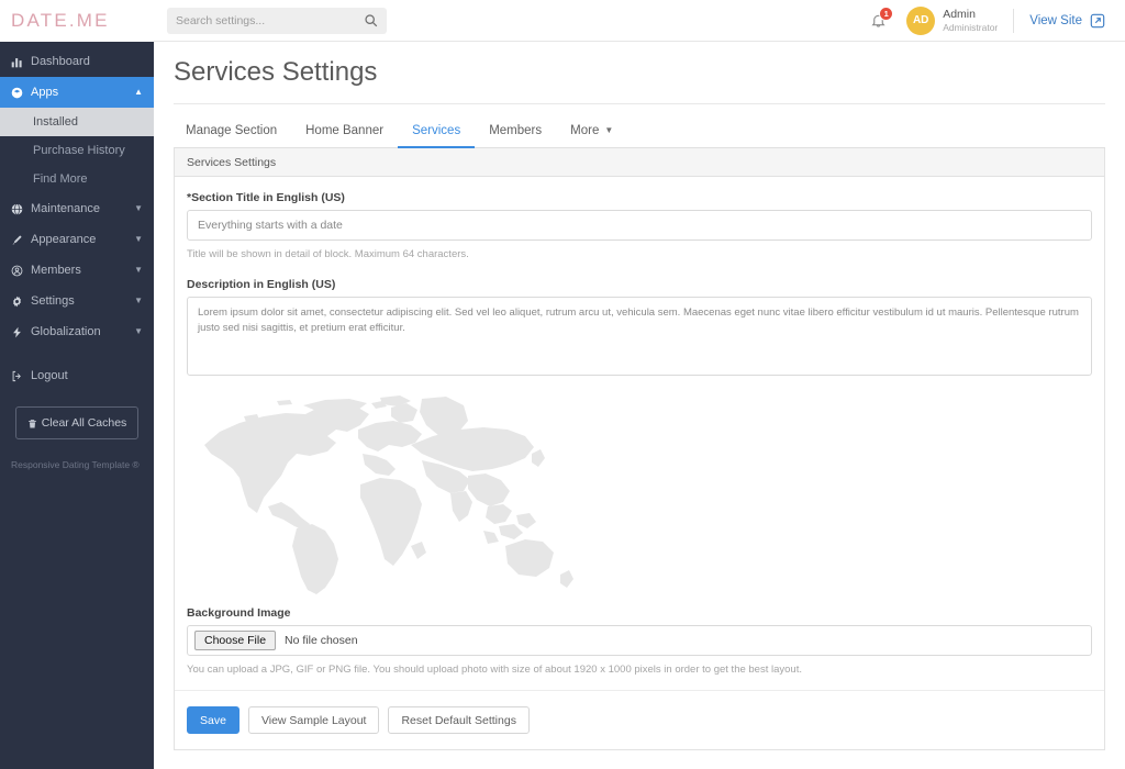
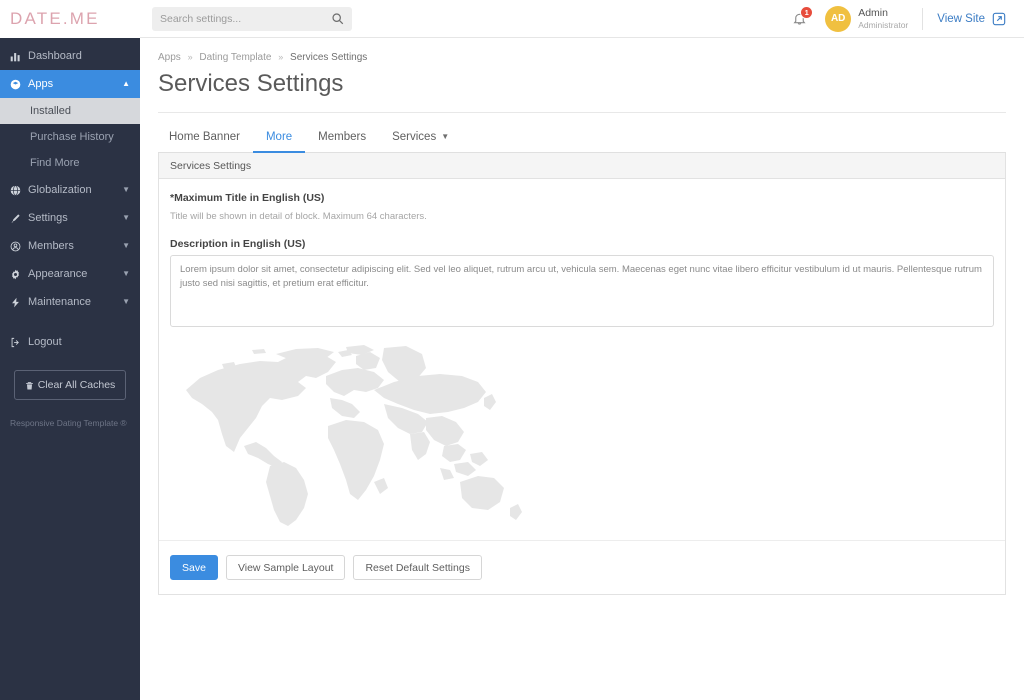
  DATE.ME
  Dashboard
  Apps
  ▲
  Installed
  Purchase History
  Find More
- Maintenance
+ Globalization
  ▼
- Appearance
+ Settings
  ▼
  Members
  ▼
- Settings
+ Appearance
  ▼
- Globalization
+ Maintenance
  ▼
  Logout
  Clear All Caches
  Responsive Dating Template ®
  Search settings...
  1
  AD
  Admin
  Administrator
  View Site
+ Apps » Dating Template » Services Settings
  Services Settings
- Manage Section
  Home Banner
- Services
+ More
  Members
- More
+ Services
  ▼
  Services Settings
- *Section Title in English (US)
+ *Maximum Title in English (US)
- Everything starts with a date
  Title will be shown in detail of block. Maximum 64 characters.
  Description in English (US)
- Background Image
- Choose File
- No file chosen
- You can upload a JPG, GIF or PNG file. You should upload photo with size of about 1920 x 1000 pixels in order to get the best layout.
  Save
  View Sample Layout
  Reset Default Settings
